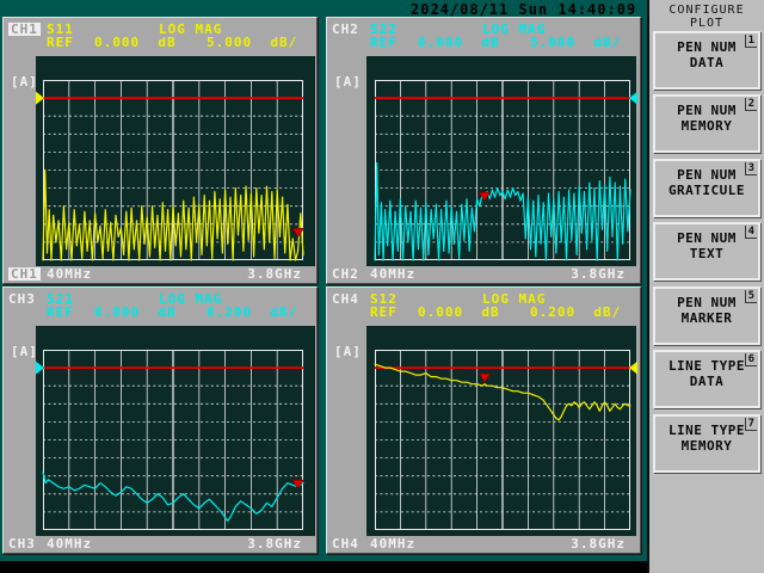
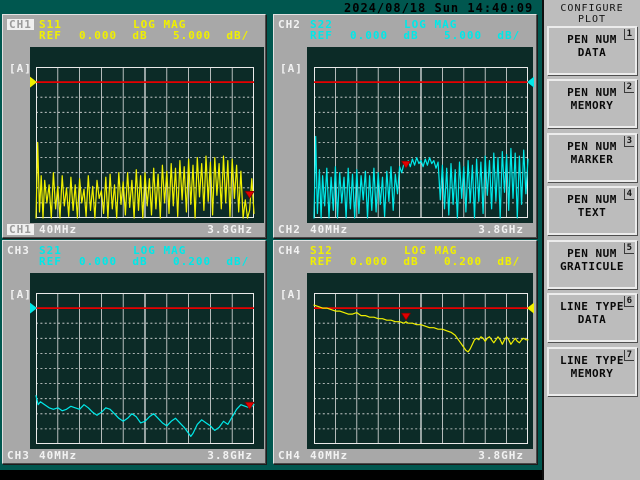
- 2024/08/11 Sun 14:40:09
+ 2024/08/18 Sun 14:40:09
  CH1
  S11
  LOG MAG
  REF
  0.000 dB
  5.000 dB/
  [A]
  CH1
  40MHz
  3.8GHz
  CH2
  S22
  LOG MAG
  REF
  0.000 dB
  5.000 dB/
  [A]
  CH2
  40MHz
  3.8GHz
  CH3
  S21
  LOG MAG
  REF
  0.000 dB
  0.200 dB/
  [A]
  CH3
  40MHz
  3.8GHz
  CH4
  S12
  LOG MAG
  REF
  0.000 dB
  0.200 dB/
  [A]
  CH4
  40MHz
  3.8GHz
  CONFIGURE
  PLOT
  1
  PEN NUM
  DATA
  2
  PEN NUM
  MEMORY
  3
  PEN NUM
- GRATICULE
+ MARKER
  4
  PEN NUM
  TEXT
  5
  PEN NUM
- MARKER
+ GRATICULE
  6
  LINE TYPE
  DATA
  7
  LINE TYPE
  MEMORY
